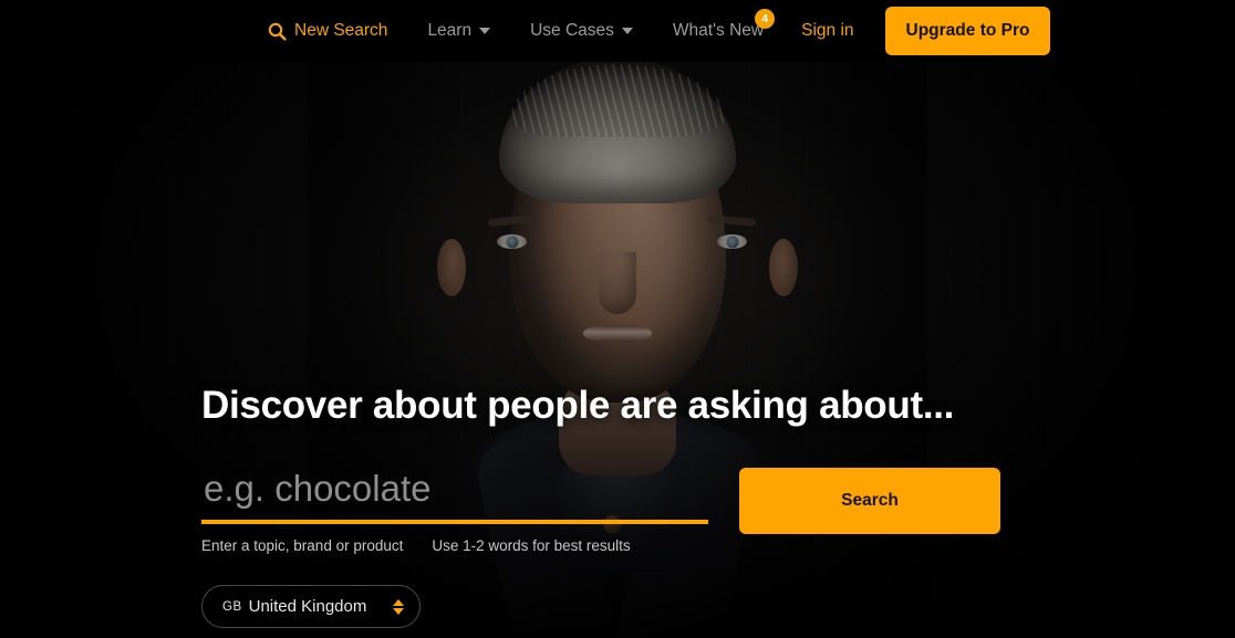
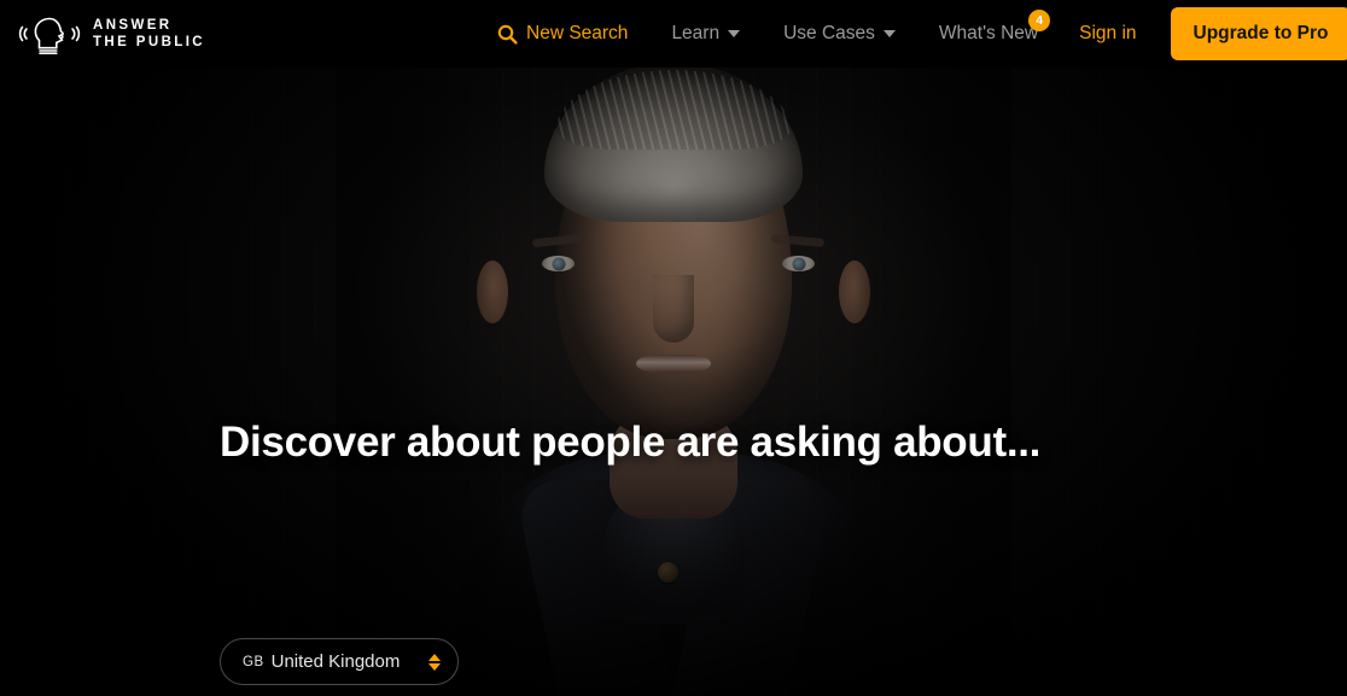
+ ANSWER
+ THE PUBLIC
  New Search
  Learn
  Use Cases
  What's New
  4
  Sign in
  Upgrade to Pro
  Discover about people are asking about...
- e.g. chocolate
- Enter a topic, brand or product
- Use 1-2 words for best results
- Search
  GB
  United Kingdom
